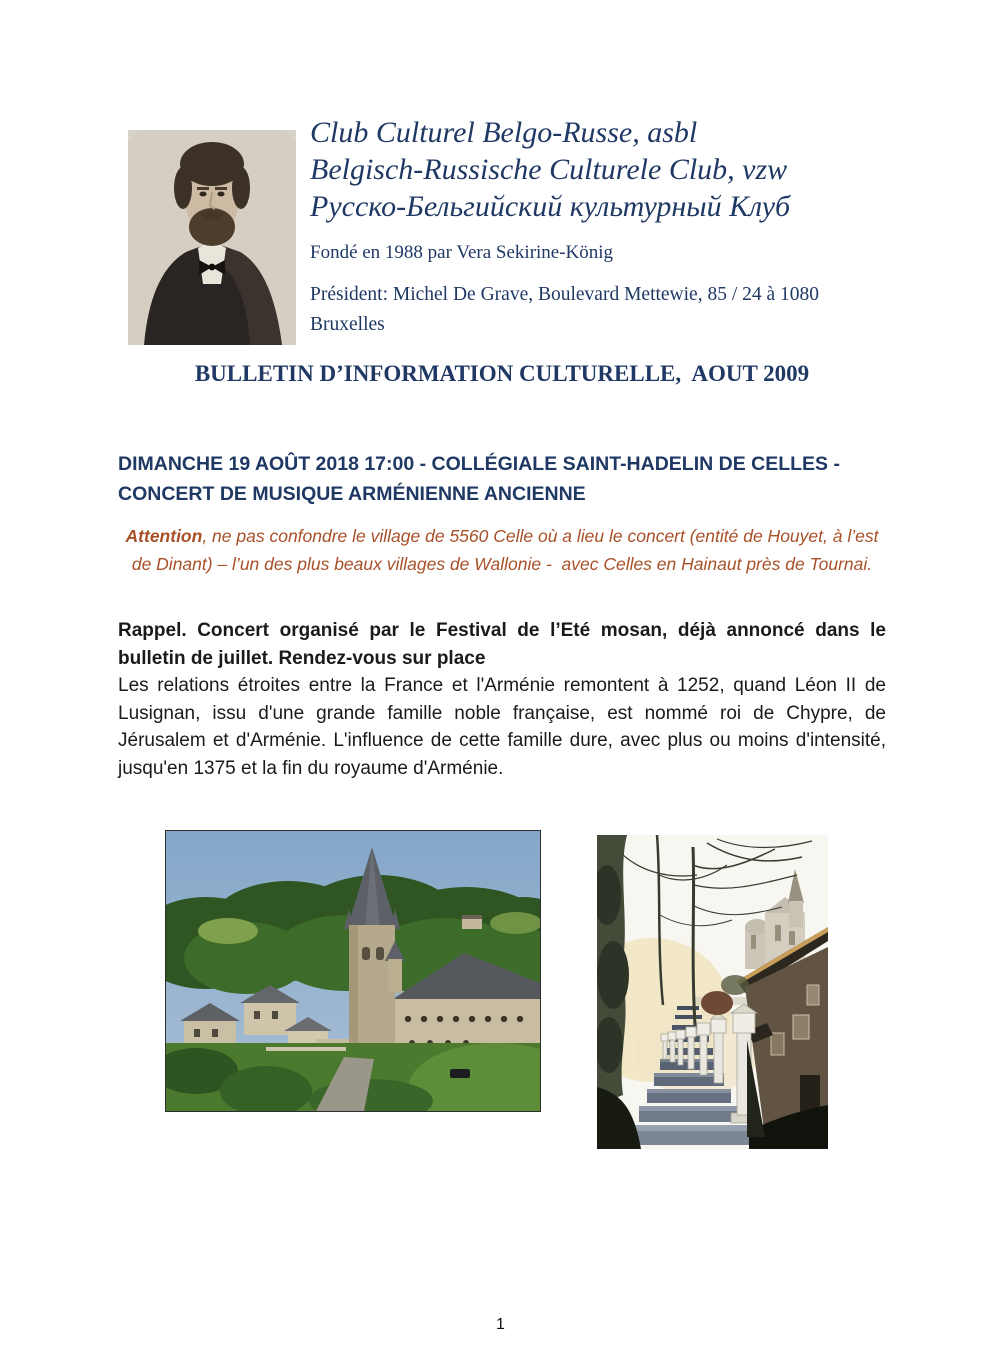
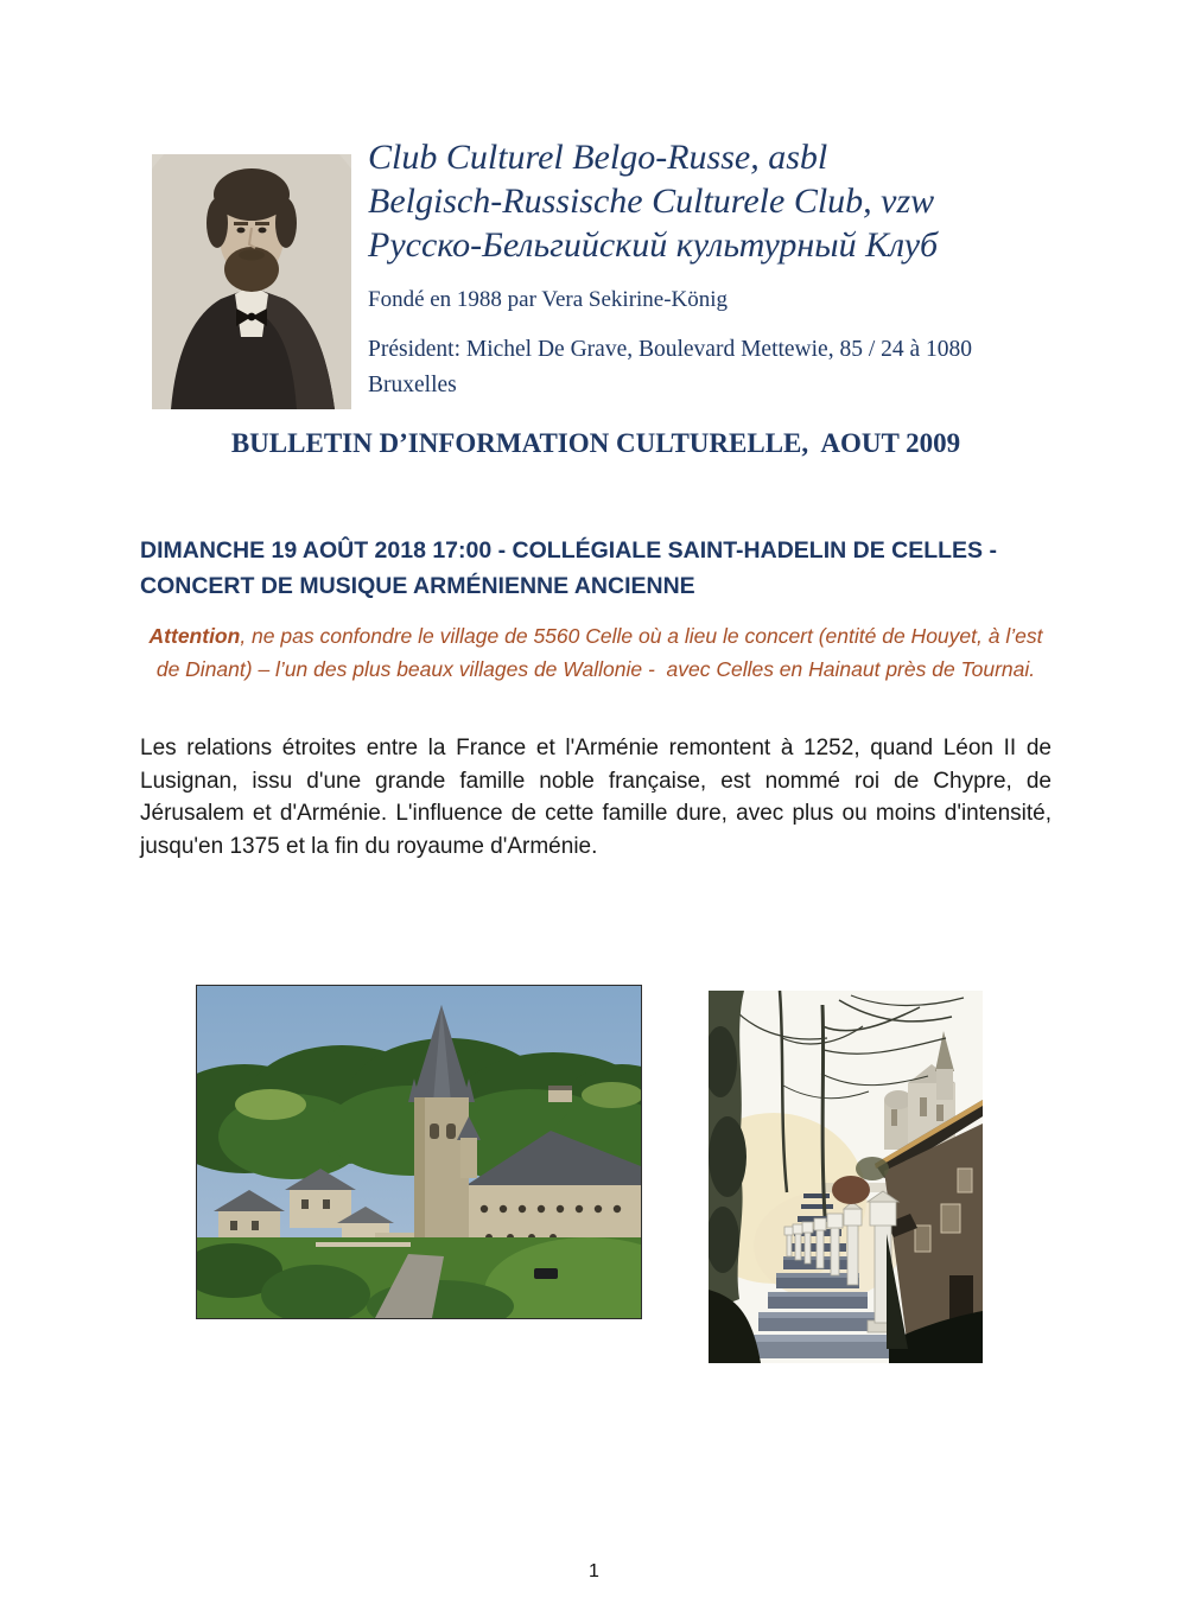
  Club Culturel Belgo-Russe, asbl
  Belgisch-Russische Culturele Club, vzw
  Русско-Бельгийский культурный Клуб
  Fondé en 1988 par Vera Sekirine-König
  Président: Michel De Grave, Boulevard Mettewie, 85 / 24 à 1080 Bruxelles
  BULLETIN D’INFORMATION CULTURELLE, AOUT 2009
  DIMANCHE 19 AOÛT 2018 17:00 - COLLÉGIALE SAINT-HADELIN DE CELLES - CONCERT DE MUSIQUE ARMÉNIENNE ANCIENNE
  Attention, ne pas confondre le village de 5560 Celle où a lieu le concert (entité de Houyet, à l’est de Dinant) – l’un des plus beaux villages de Wallonie - avec Celles en Hainaut près de Tournai.
- Rappel. Concert organisé par le Festival de l’Eté mosan, déjà annoncé dans le bulletin de juillet. Rendez-vous sur place
  Les relations étroites entre la France et l'Arménie remontent à 1252, quand Léon II de Lusignan, issu d'une grande famille noble française, est nommé roi de Chypre, de Jérusalem et d'Arménie. L'influence de cette famille dure, avec plus ou moins d'intensité, jusqu'en 1375 et la fin du royaume d'Arménie.
  1
